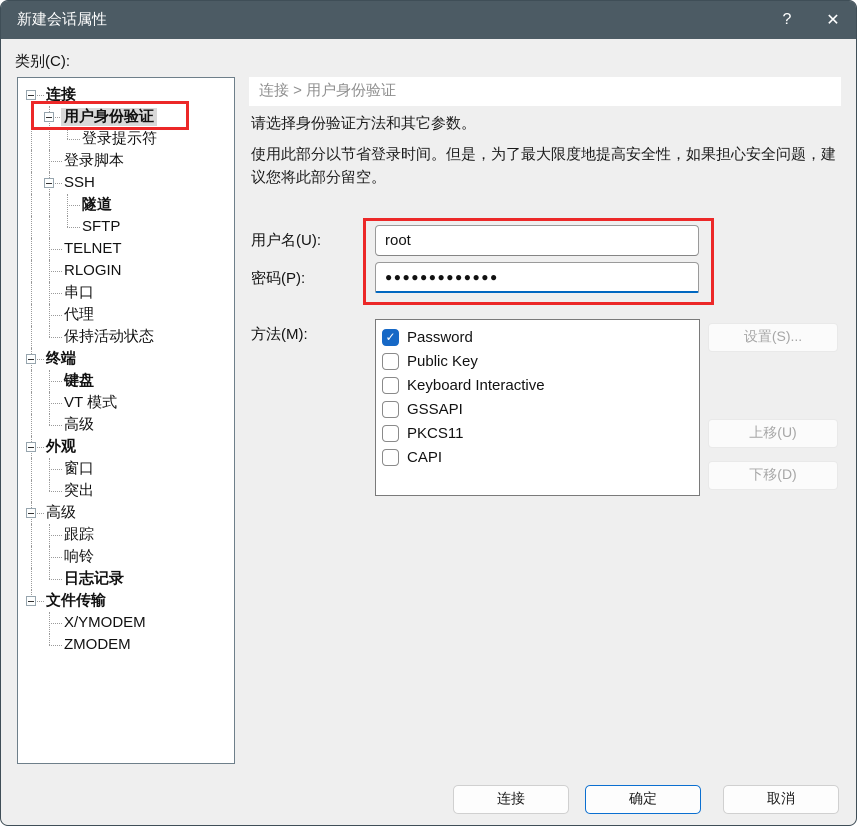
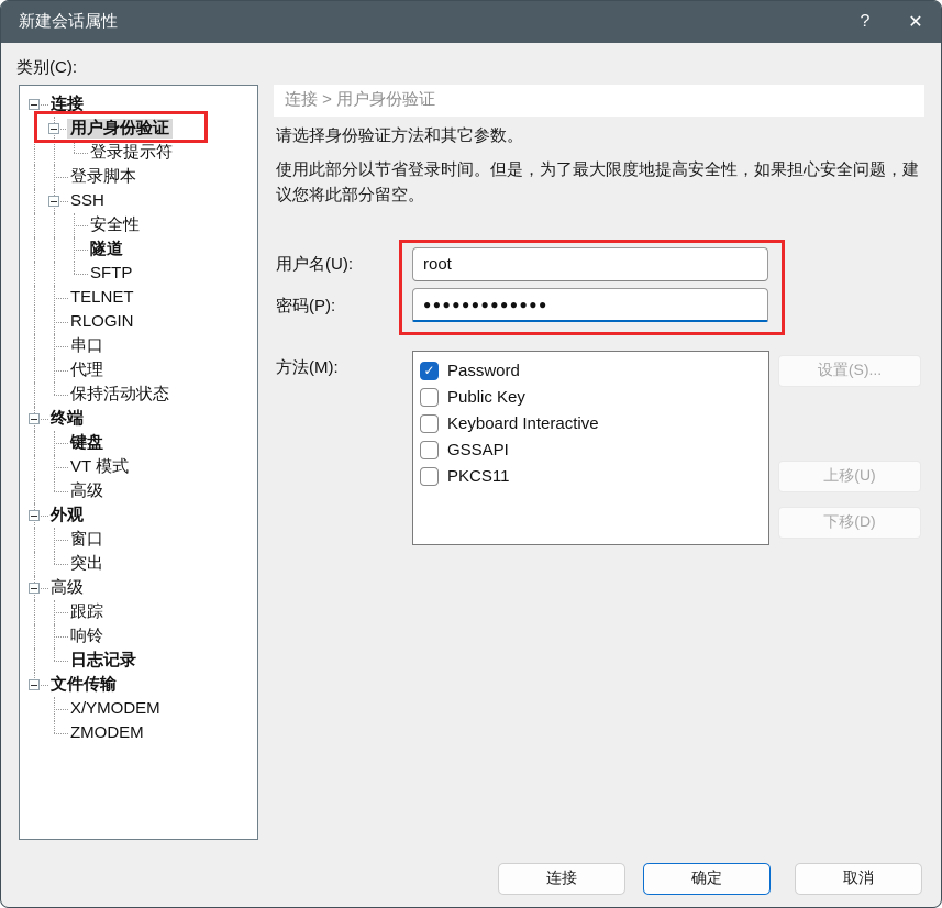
  新建会话属性
  ?
  ✕
  类别(C):
  连接
  用户身份验证
  登录提示符
  登录脚本
  SSH
+ 安全性
  隧道
  SFTP
  TELNET
  RLOGIN
  串口
  代理
  保持活动状态
  终端
  键盘
  VT 模式
  高级
  外观
  窗口
  突出
  高级
  跟踪
  响铃
  日志记录
  文件传输
  X/YMODEM
  ZMODEM
  连接 > 用户身份验证
  请选择身份验证方法和其它参数。
  使用此部分以节省登录时间。但是，为了最大限度地提高安全性，如果担心安全问题，建议您将此部分留空。
  用户名(U):
  root
  密码(P):
  ●●●●●●●●●●●●●
  方法(M):
  ✓
  Password
  Public Key
  Keyboard Interactive
  GSSAPI
  PKCS11
- CAPI
  设置(S)...
  上移(U)
  下移(D)
  连接
  确定
  取消
